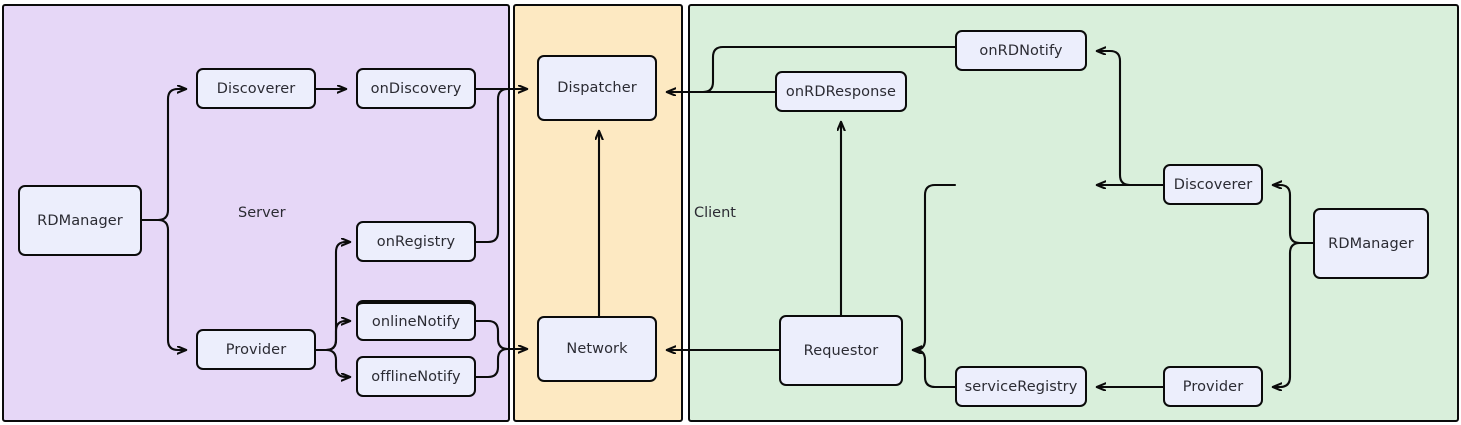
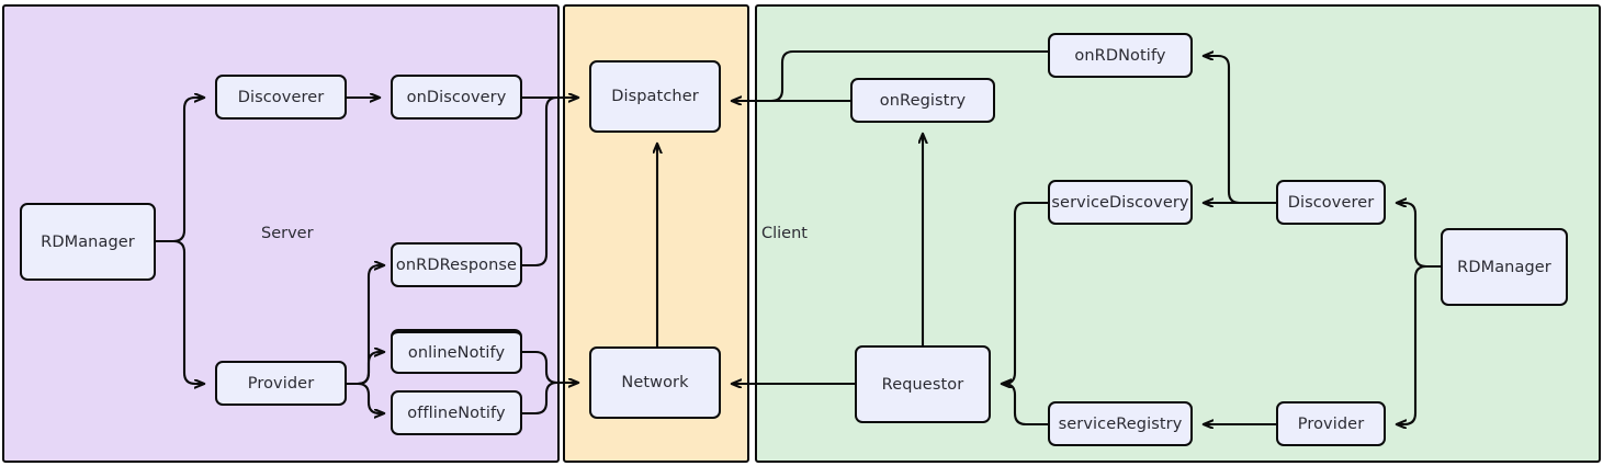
  Server
  Client
  RDManager
  Discoverer
  onDiscovery
  Provider
- onRegistry
+ onRDResponse
  onlineNotify
  offlineNotify
  Dispatcher
  Network
  onRDNotify
- onRDResponse
+ onRegistry
+ serviceDiscovery
  serviceRegistry
  Requestor
  Discoverer
  Provider
  RDManager
